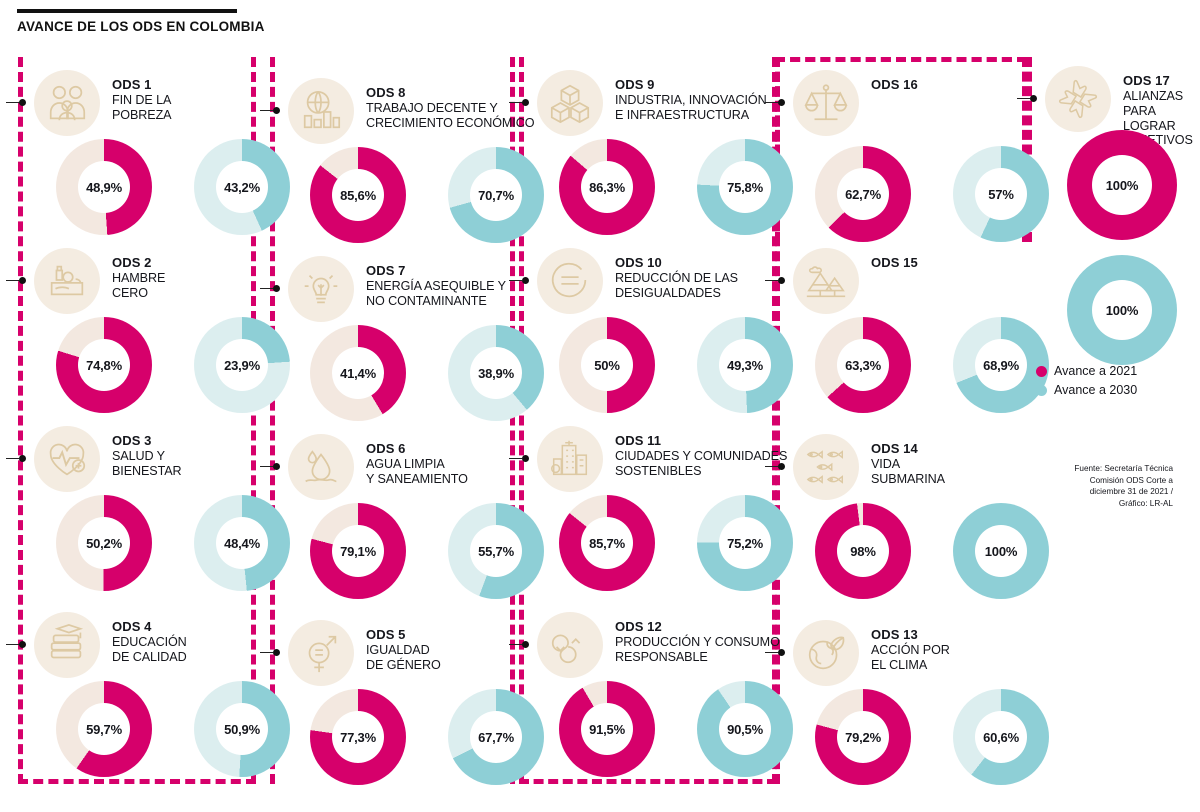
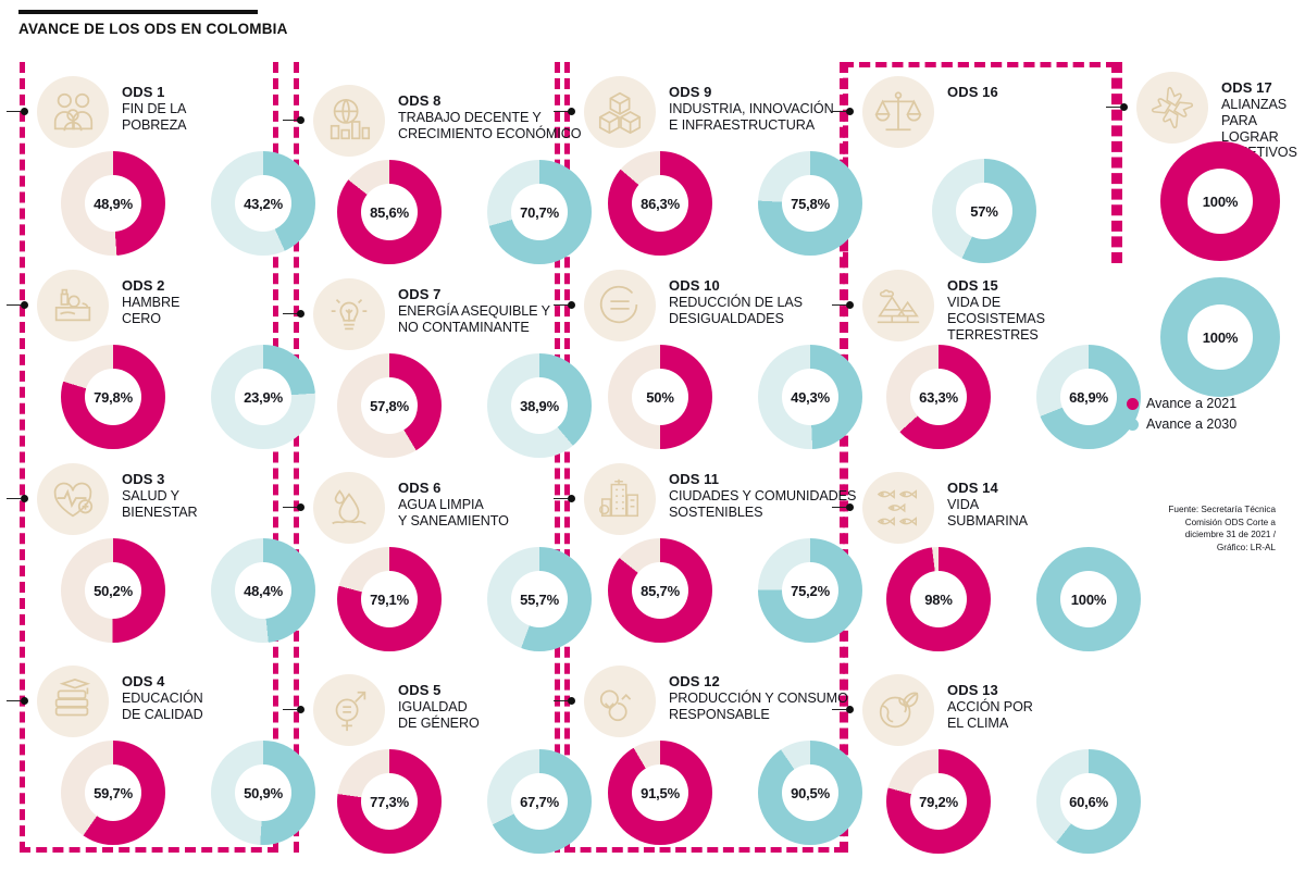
  AVANCE DE LOS ODS EN COLOMBIA
  ODS 1
  FIN DE LA
  POBREZA
  48,9%
  43,2%
  ODS 2
  HAMBRE
  CERO
- 74,8%
+ 79,8%
  23,9%
  ODS 3
  SALUD Y
  BIENESTAR
  50,2%
  48,4%
  ODS 4
  EDUCACIÓN
  DE CALIDAD
  59,7%
  50,9%
  ODS 8
  TRABAJO DECENTE Y
  CRECIMIENTO ECONÓMICO
  85,6%
  70,7%
  ODS 7
  ENERGÍA ASEQUIBLE Y
  NO CONTAMINANTE
- 41,4%
+ 57,8%
  38,9%
  ODS 6
  AGUA LIMPIA
  Y SANEAMIENTO
  79,1%
  55,7%
  ODS 5
  IGUALDAD
  DE GÉNERO
  77,3%
  67,7%
  ODS 9
  INDUSTRIA, INNOVACIÓN
  E INFRAESTRUCTURA
  86,3%
  75,8%
  ODS 10
  REDUCCIÓN DE LAS
  DESIGUALDADES
  50%
  49,3%
  ODS 11
  CIUDADES Y COMUNIDADES
  SOSTENIBLES
  85,7%
  75,2%
  ODS 12
  PRODUCCIÓN Y CONSUMO
  RESPONSABLE
  91,5%
  90,5%
  ODS 16
- 62,7%
  57%
  ODS 15
+ VIDA DE
+ ECOSISTEMAS
+ TERRESTRES
  63,3%
  68,9%
  ODS 14
  VIDA
  SUBMARINA
  98%
  100%
  ODS 13
  ACCIÓN POR
  EL CLIMA
  79,2%
  60,6%
  ODS 17
  ALIANZAS
  PARA LOGRAR
  100%
  100%
  Avance a 2021
  Avance a 2030
  Fuente: Secretaría Técnica
  Comisión ODS Corte a
  diciembre 31 de 2021 /
  Gráfico: LR-AL
